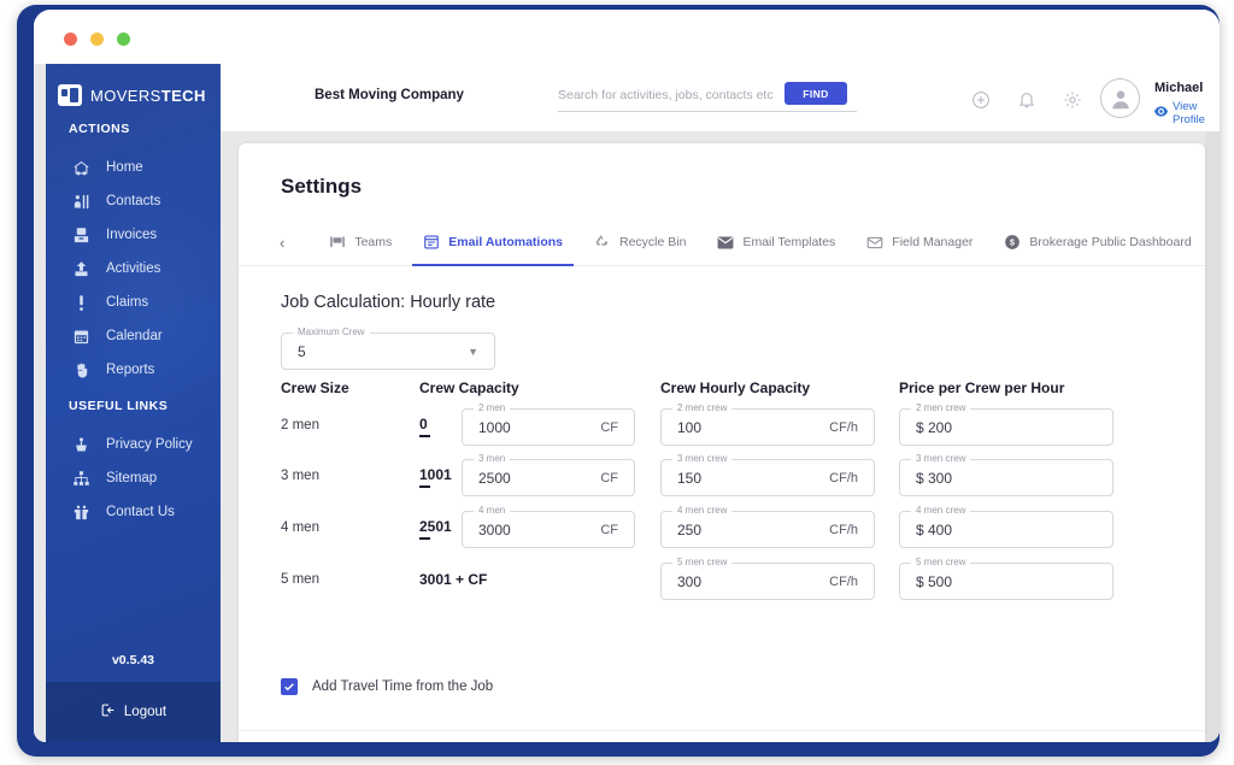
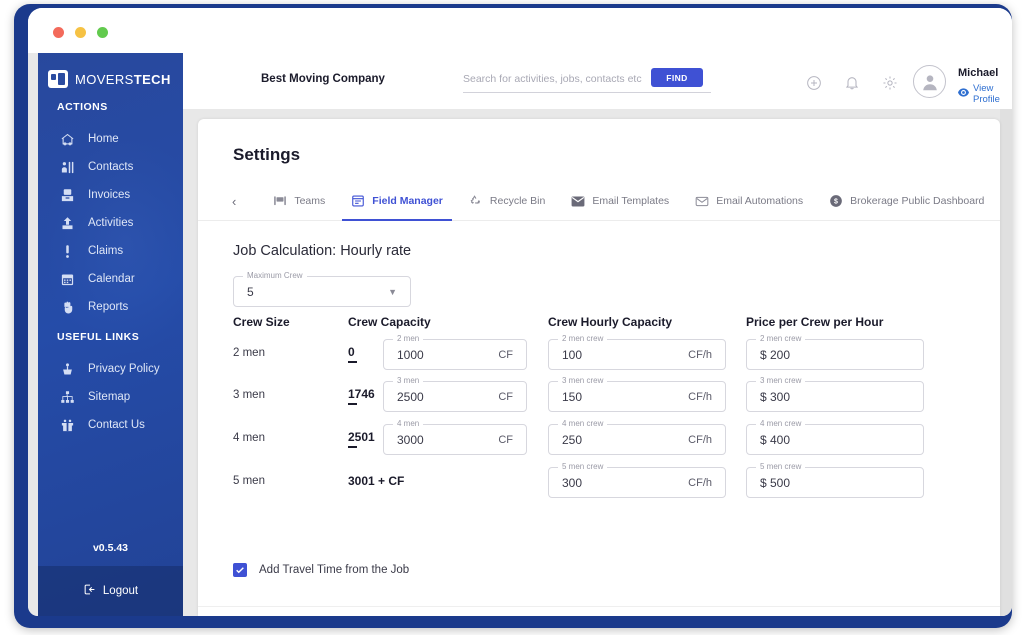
  MOVERSTECH
  ACTIONS
  Home
  Contacts
  Invoices
  Activities
  Claims
  Calendar
  Reports
  USEFUL LINKS
  Privacy Policy
  Sitemap
  Contact Us
  v0.5.43
  Logout
  Best Moving Company
  Search for activities, jobs, contacts etc
  FIND
  Michael
  View Profile
  Settings
  ‹
  Teams
- Email Automations
+ Field Manager
  Recycle Bin
  Email Templates
- Field Manager
+ Email Automations
  Brokerage Public Dashboard
  Job Calculation: Hourly rate
  Maximum Crew
  5
  ▼
  Crew Size
  Crew Capacity
  Crew Hourly Capacity
  Price per Crew per Hour
  2 men
  0
  2 men
  1000
  CF
  2 men crew
  100
  CF/h
  2 men crew
  $ 200
  3 men
- 1001
+ 1746
  3 men
  2500
  CF
  3 men crew
  150
  CF/h
  3 men crew
  $ 300
  4 men
  2501
  4 men
  3000
  CF
  4 men crew
  250
  CF/h
  4 men crew
  $ 400
  5 men
  3001 + CF
  5 men crew
  300
  CF/h
  5 men crew
  $ 500
  Add Travel Time from the Job
